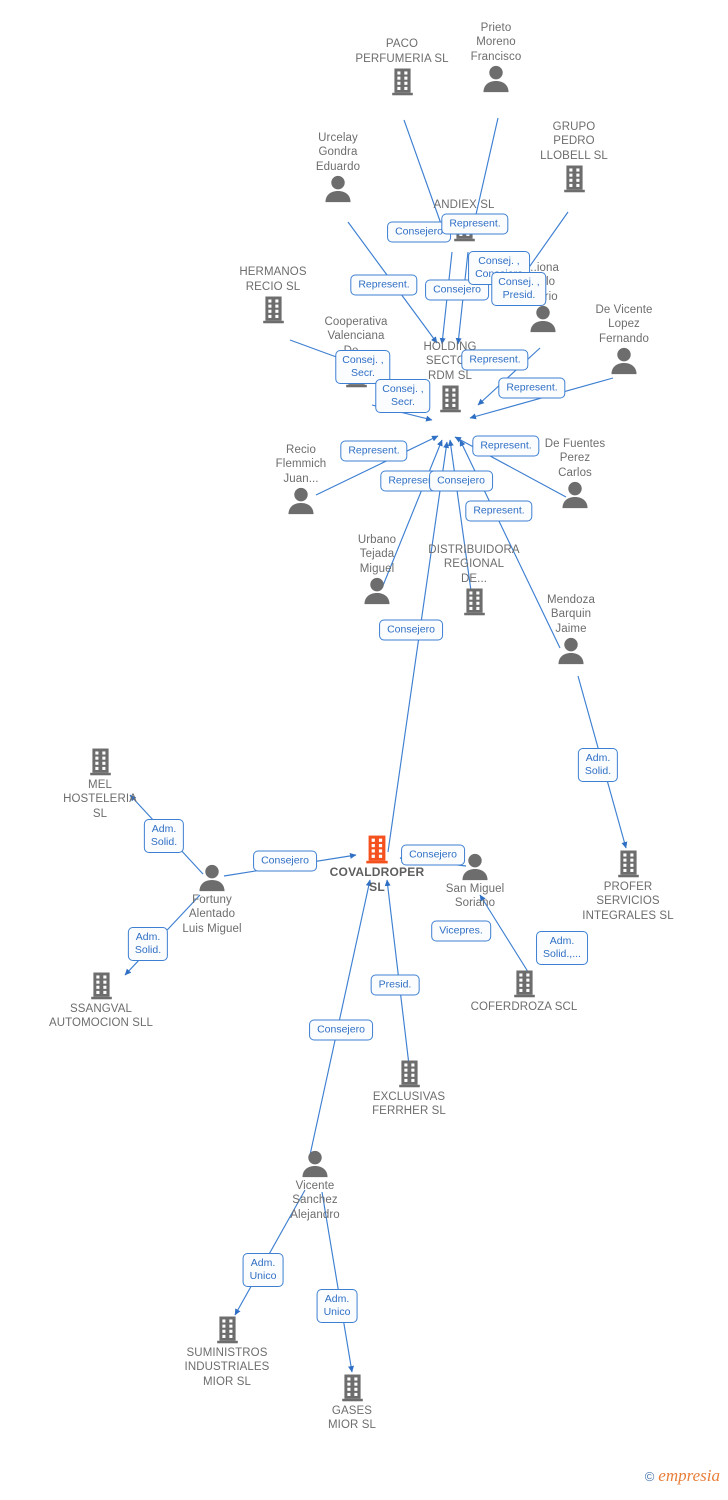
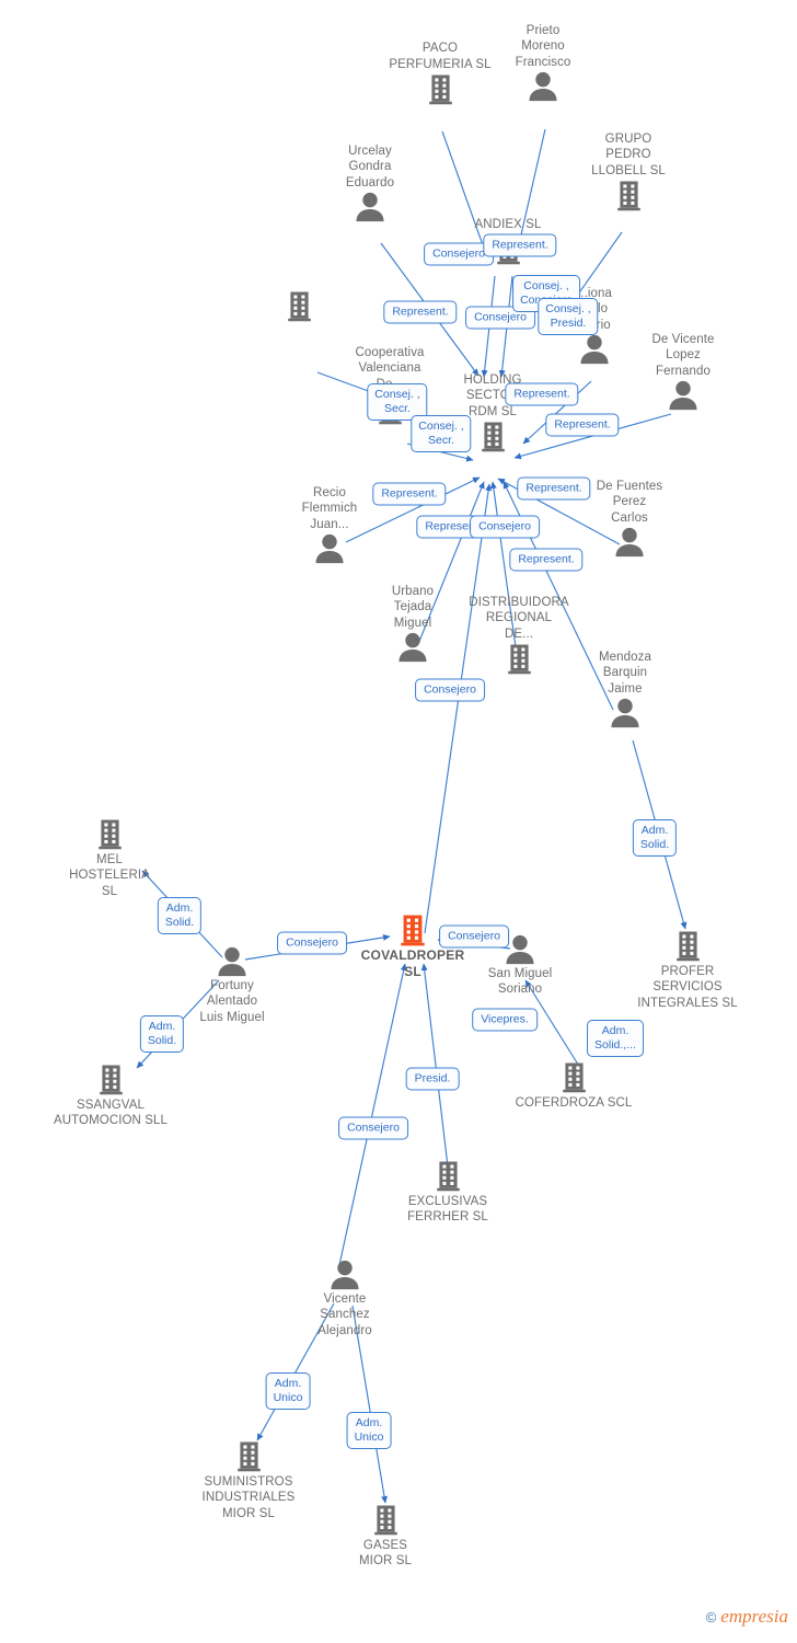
  PACO
  PERFUMERIA SL
  Prieto
  Moreno
  Francisco
  Urcelay
  Gondra
  Eduardo
  GRUPO
  PEDRO
  LLOBELL SL
  ANDIEX SL
- HERMANOS
- RECIO SL
  Cooperativa
  Valenciana
  ..iona
  De Vicente
  Lopez
  Fernando
  HOLDING
  RDM SL
  Recio
  Flemmich
  Juan...
  De Fuentes
  Perez
  Carlos
  Urbano
  Tejada
  Miguel
  DISTRIBUIDORA
  REGIONAL
  DE...
  Mendoza
  Barquin
  Jaime
  MEL
  HOSTELERIA
  SL
  Fortuny
  Alentado
  Luis Miguel
  COVALDROPER
  SL
  San Miguel
  Soriano
  PROFER
  SERVICIOS
  INTEGRALES SL
  SSANGVAL
  AUTOMOCION SLL
  COFERDROZA SCL
  EXCLUSIVAS
  FERRHER SL
  Vicente
  Sanchez
  Alejandro
  SUMINISTROS
  INDUSTRIALES
  MIOR SL
  GASES
  MIOR SL
  Consejero
  Represent.
  Represent.
  Consejero
  Consej. ,
  Consej. ,
  Presid.
  Consej. ,
  Secr.
  Consej. ,
  Secr.
  Represent.
  Represent.
  Represent.
  Represent.
  Represe
  Consejero
  Represent.
  Consejero
  Adm.
  Solid.
  Adm.
  Solid.
  Consejero
  Consejero
  Vicepres.
  Adm.
  Solid.
  Adm.
  Solid.,...
  Presid.
  Consejero
  Adm.
  Unico
  Adm.
  Unico
  ©
  empresia
